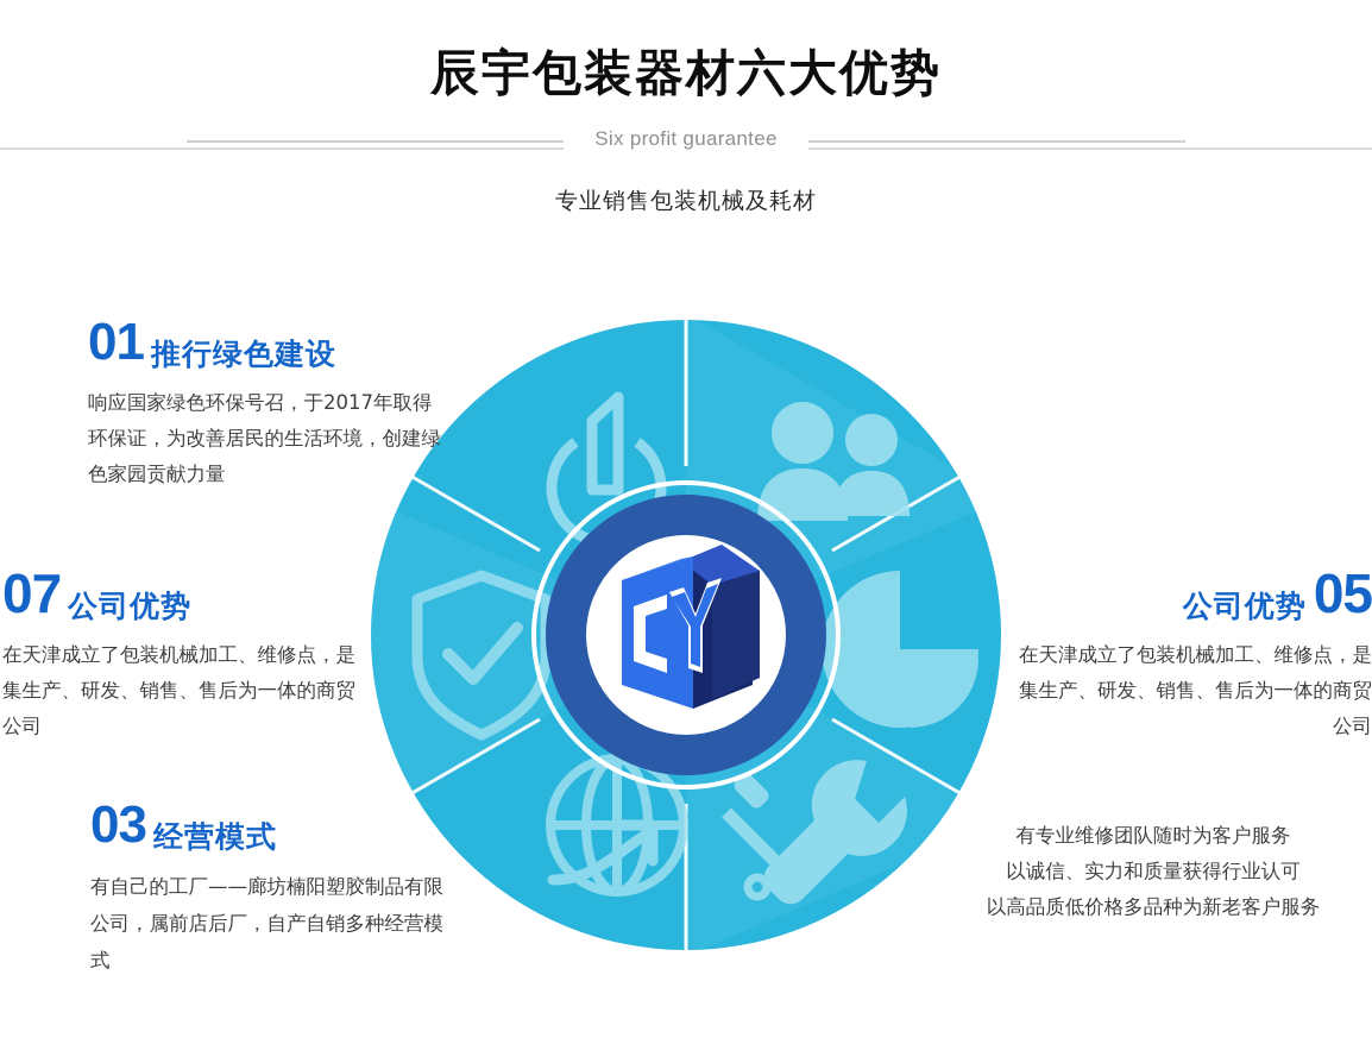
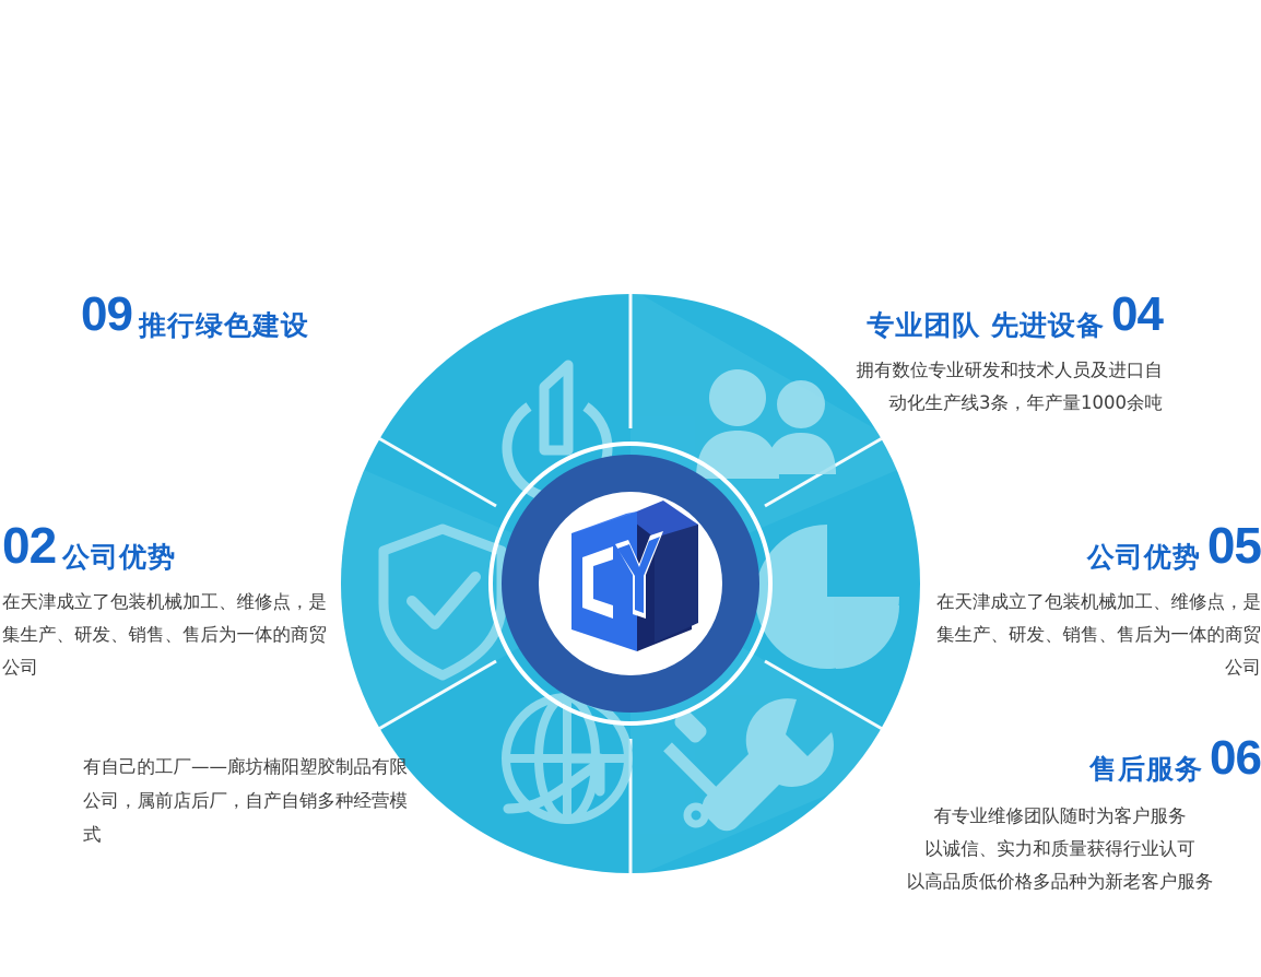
- 辰宇包装器材六大优势
- Six profit guarantee
- 专业销售包装机械及耗材
- 01
+ 09
  推行绿色建设
- 响应国家绿色环保号召，于2017年取得环保证，为改善居民的生活环境，创建绿色家园贡献力量
- 07
+ 02
  公司优势
  在天津成立了包装机械加工、维修点，是集生产、研发、销售、售后为一体的商贸公司
- 03
- 经营模式
  有自己的工厂——廊坊楠阳塑胶制品有限公司，属前店后厂，自产自销多种经营模式
+ 专业团队 先进设备
+ 04
+ 拥有数位专业研发和技术人员及进口自动化生产线3条，年产量1000余吨
  公司优势
  05
  在天津成立了包装机械加工、维修点，是集生产、研发、销售、售后为一体的商贸公司
+ 售后服务
+ 06
  有专业维修团队随时为客户服务
  以诚信、实力和质量获得行业认可
  以高品质低价格多品种为新老客户服务
